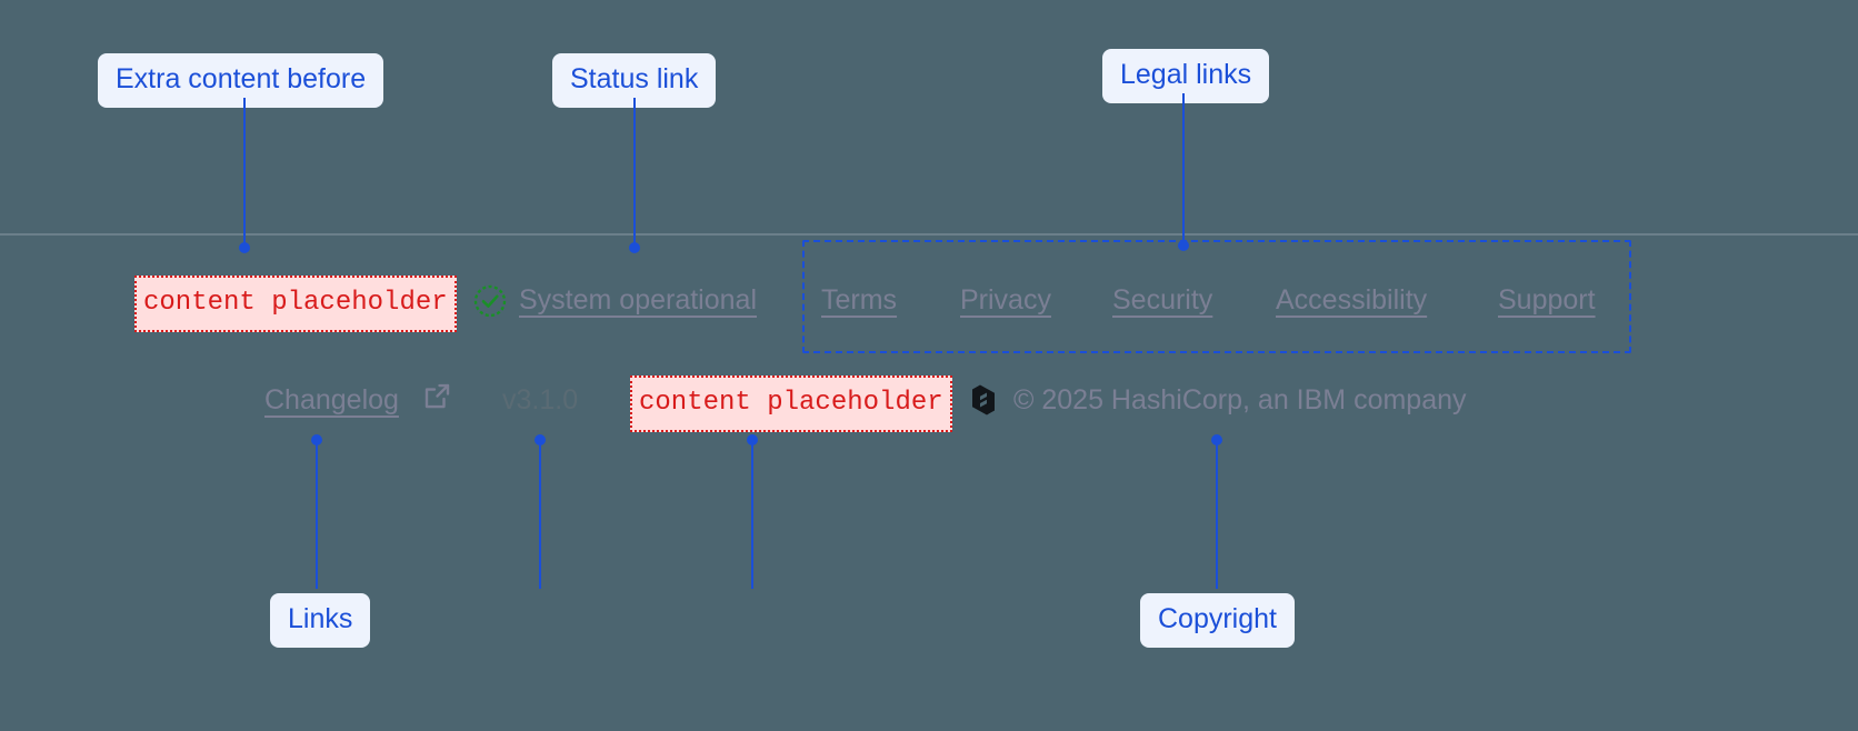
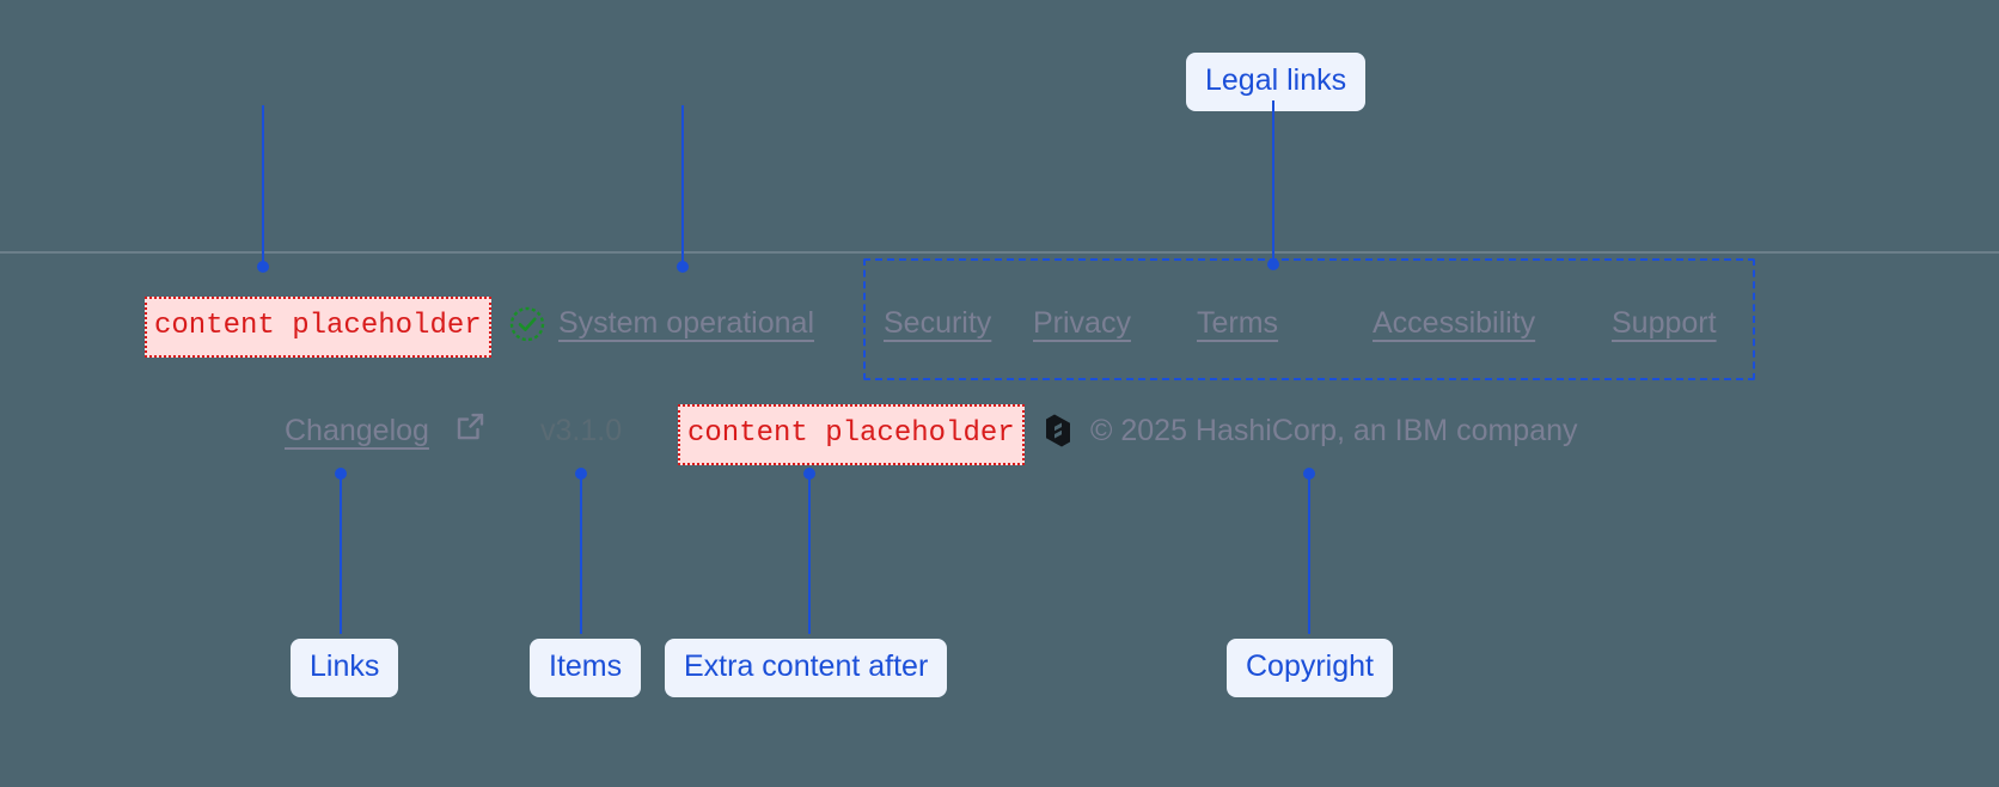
- Extra content before
- Status link
  Legal links
  content placeholder
  System operational
- Terms
+ Security
  Privacy
- Security
+ Terms
  Accessibility
  Support
  Changelog
  content placeholder
  © 2025 HashiCorp, an IBM company
  Links
+ Items
+ Extra content after
  Copyright
